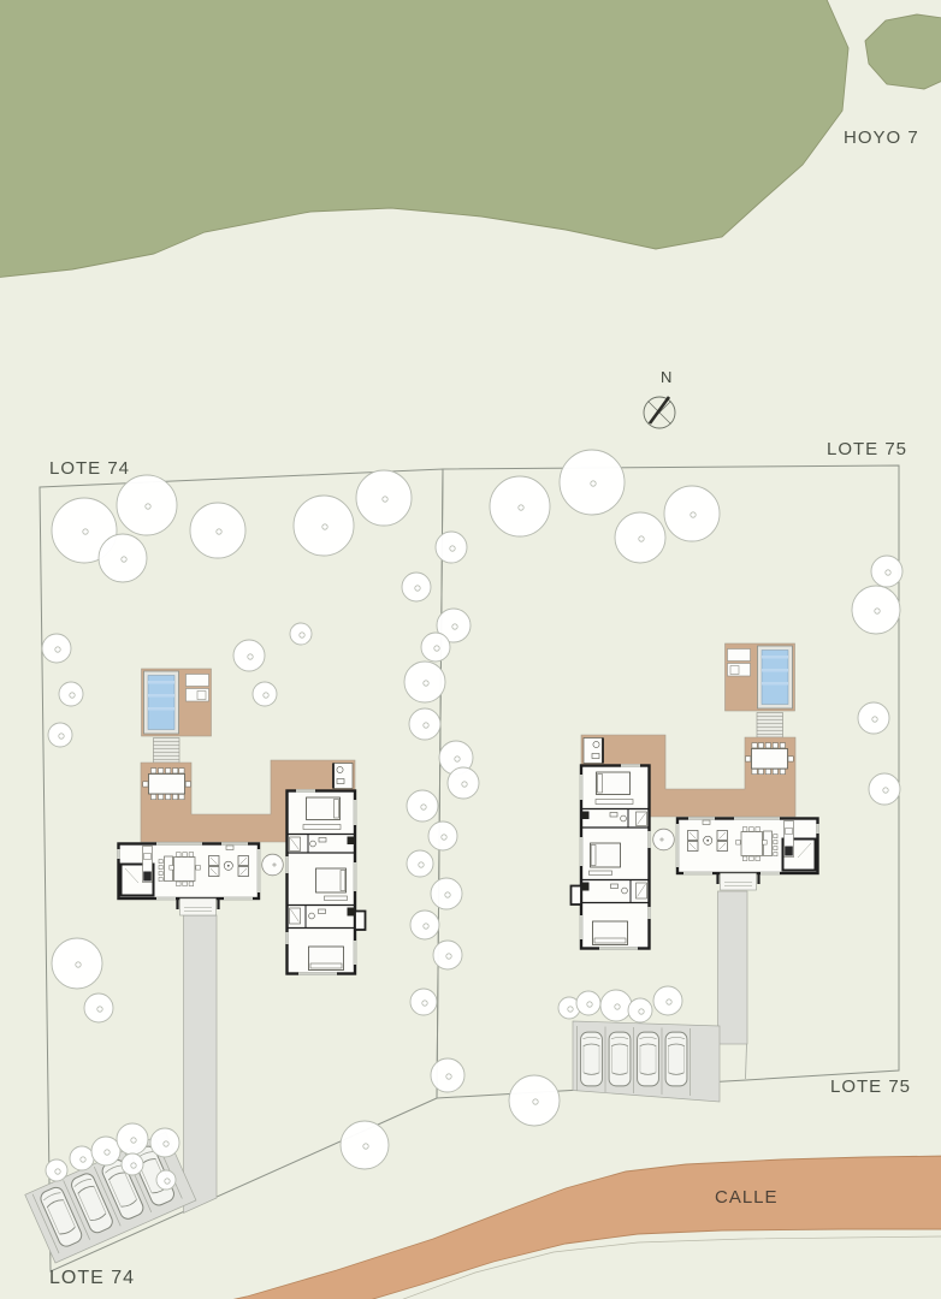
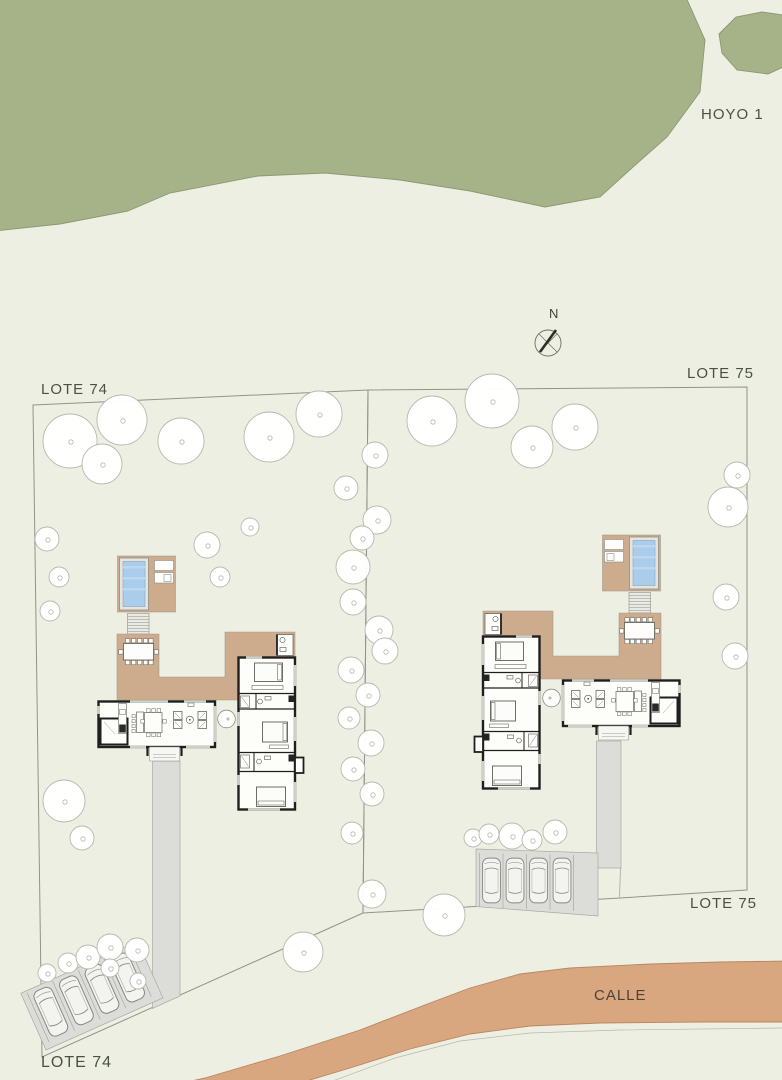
- HOYO 7
+ HOYO 1
  LOTE 74
  LOTE 75
  LOTE 75
  LOTE 74
  CALLE
  N
